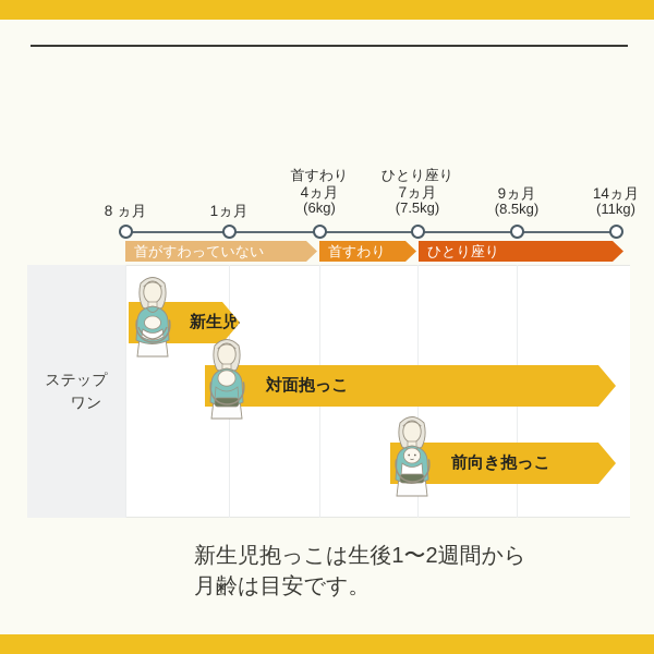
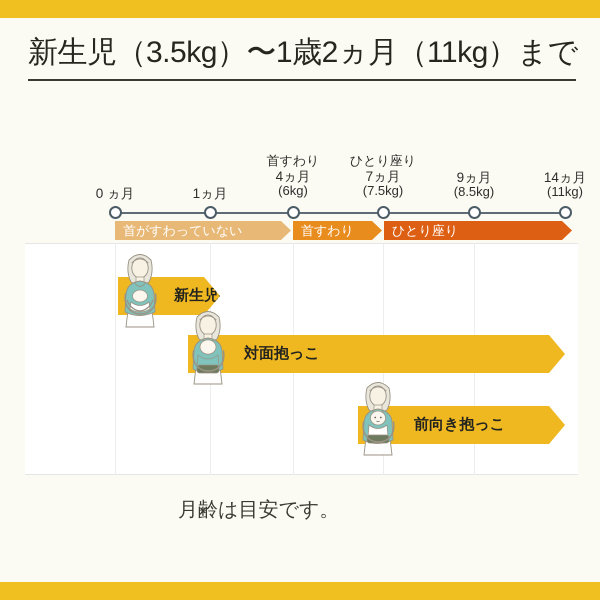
+ 新生児（3.5kg）〜1歳2ヵ月（11kg）まで
- 8 ヵ月
+ 0 ヵ月
  1ヵ月
  首すわり
  4ヵ月
  (6kg)
  ひとり座り
  7ヵ月
  (7.5kg)
  9ヵ月
  (8.5kg)
  14ヵ月
  (11kg)
- ステップ
- ワン
- 新生児抱っこは生後1〜2週間から
  月齢は目安です。
  首がすわっていない
  首すわり
  ひとり座り
  対面抱っこ
  前向き抱っこ
